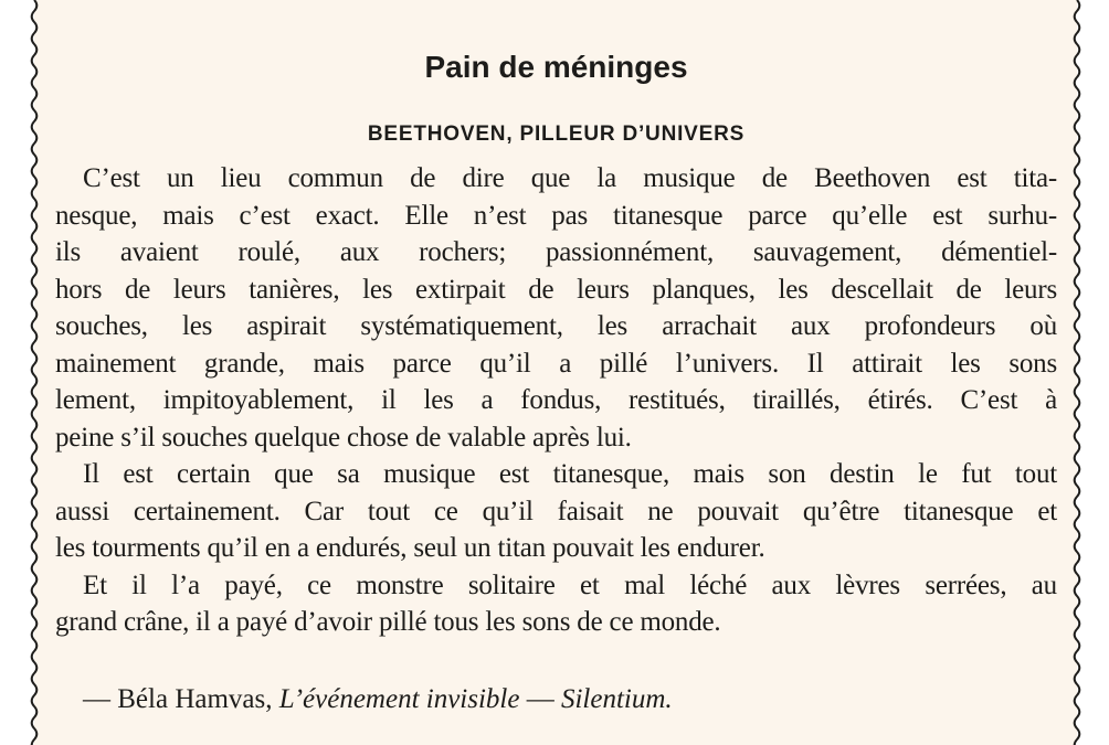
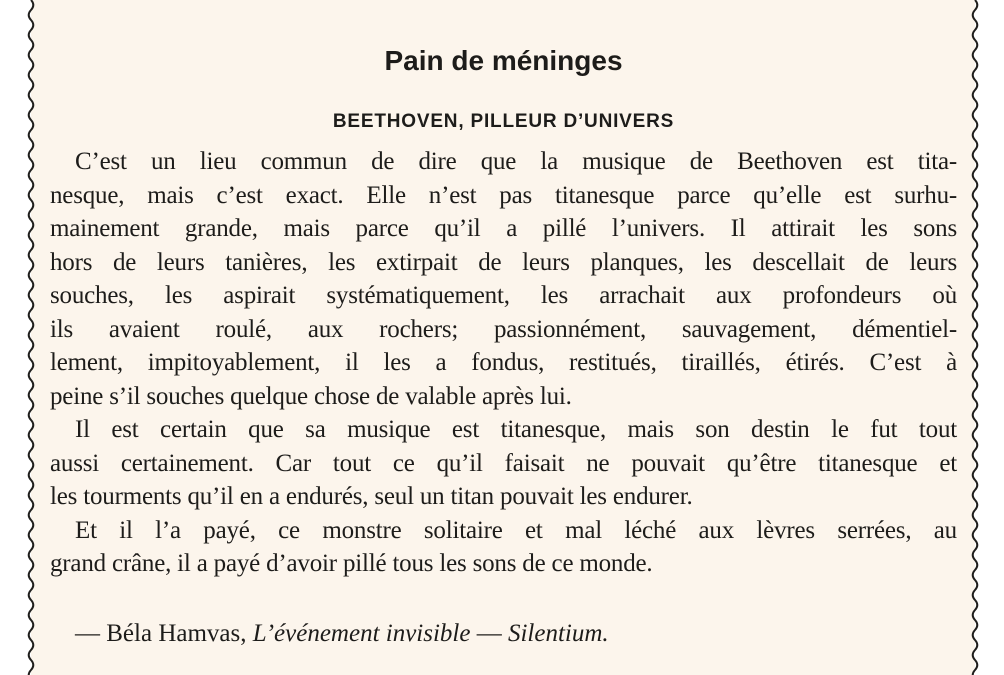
  Pain de méninges
  BEETHOVEN, PILLEUR D’UNIVERS
  C’est un lieu commun de dire que la musique de Beethoven est tita-
  nesque, mais c’est exact. Elle n’est pas titanesque parce qu’elle est surhu-
- ils avaient roulé, aux rochers; passionnément, sauvagement, démentiel-
+ mainement grande, mais parce qu’il a pillé l’univers. Il attirait les sons
  hors de leurs tanières, les extirpait de leurs planques, les descellait de leurs
  souches, les aspirait systématiquement, les arrachait aux profondeurs où
- mainement grande, mais parce qu’il a pillé l’univers. Il attirait les sons
+ ils avaient roulé, aux rochers; passionnément, sauvagement, démentiel-
  lement, impitoyablement, il les a fondus, restitués, tiraillés, étirés. C’est à
  peine s’il souches quelque chose de valable après lui.
  Il est certain que sa musique est titanesque, mais son destin le fut tout
  aussi certainement. Car tout ce qu’il faisait ne pouvait qu’être titanesque et
  les tourments qu’il en a endurés, seul un titan pouvait les endurer.
  Et il l’a payé, ce monstre solitaire et mal léché aux lèvres serrées, au
  grand crâne, il a payé d’avoir pillé tous les sons de ce monde.
  — Béla Hamvas, L’événement invisible — Silentium.
